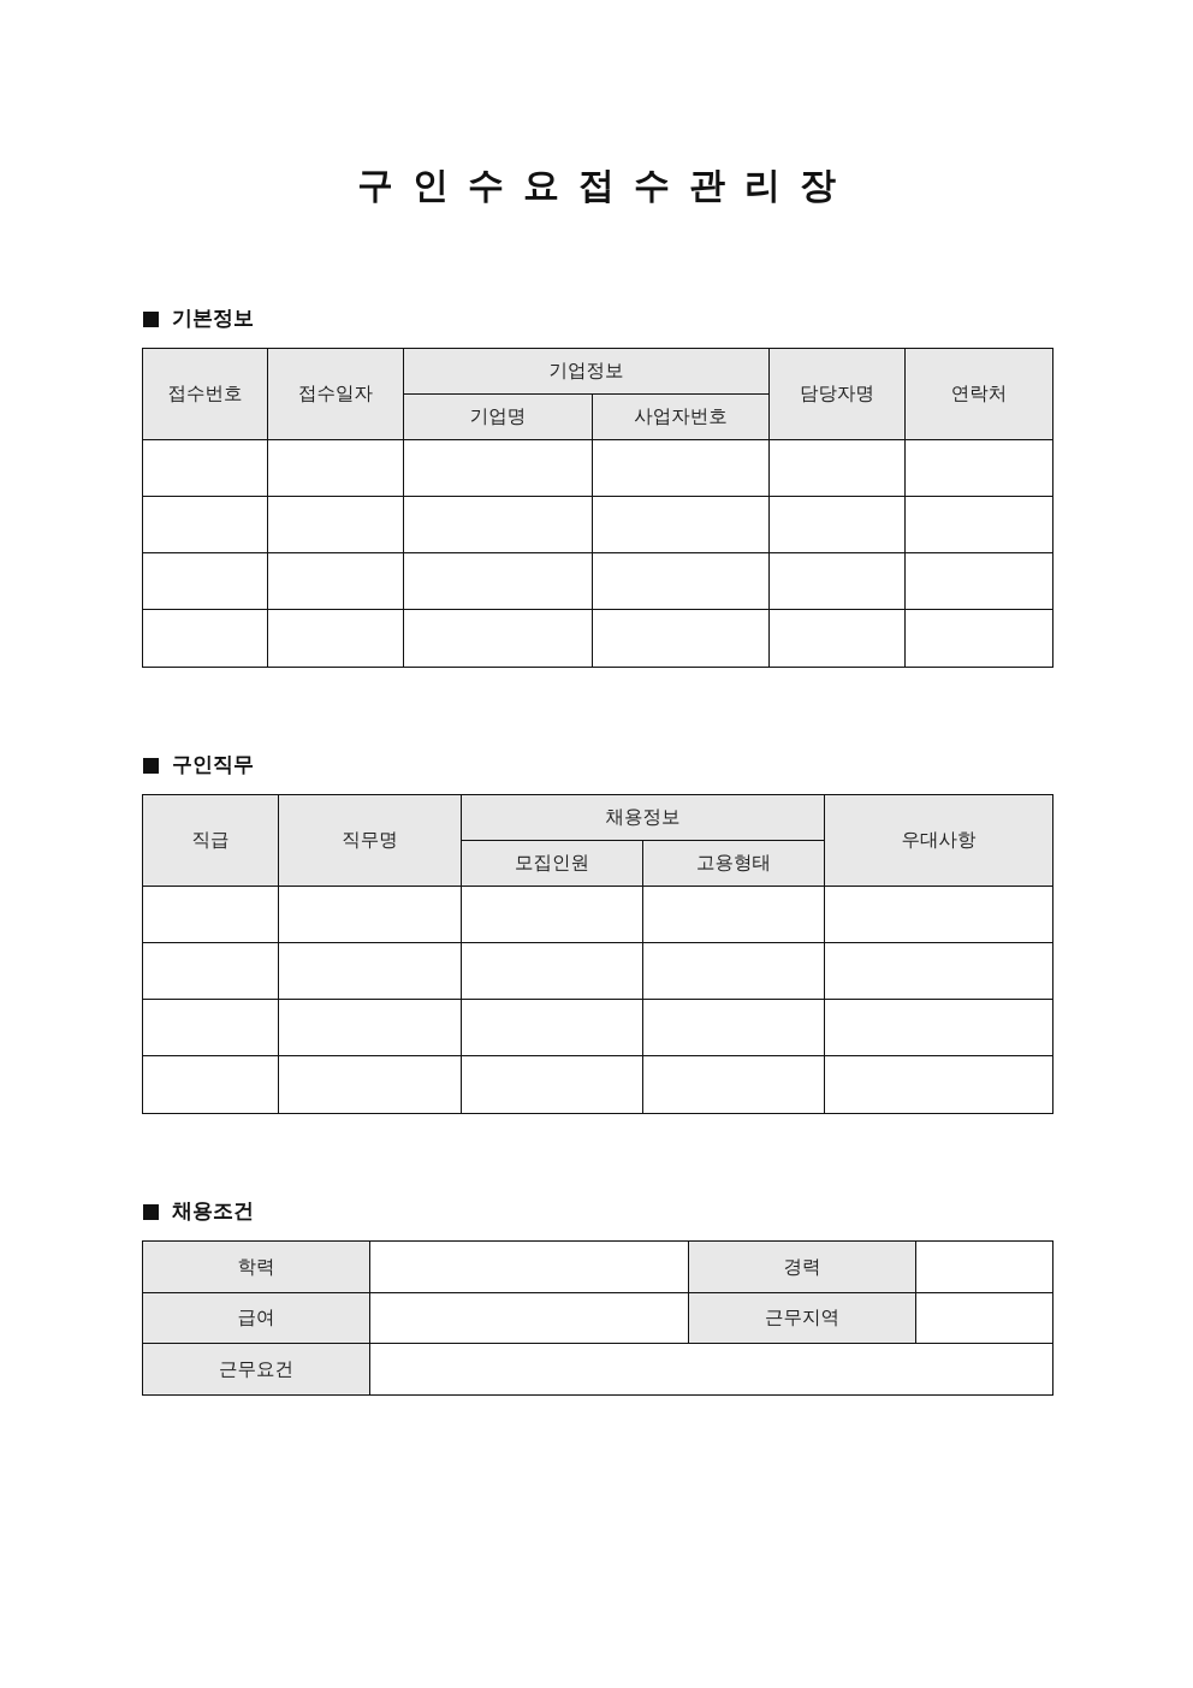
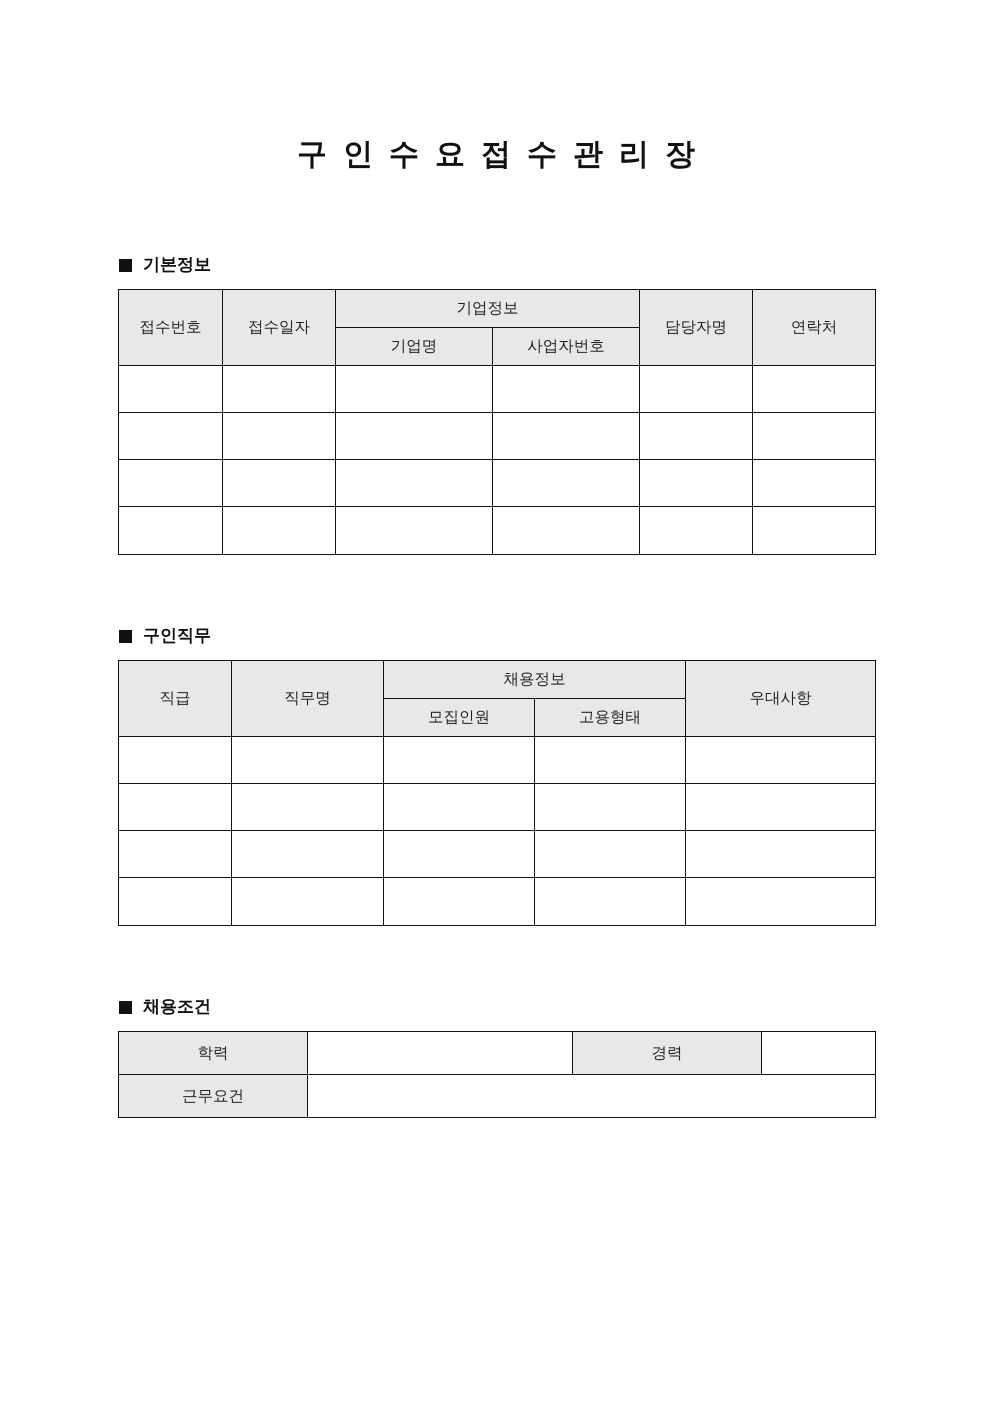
  구 인 수 요 접 수 관 리 장
  기본정보
  접수번호	접수일자	기업정보	담당자명	연락처
  기업명	사업자번호
  구인직무
  직급	직무명	채용정보	우대사항
  모집인원	고용형태
  채용조건
  학력		경력
- 급여		근무지역
  근무요건
